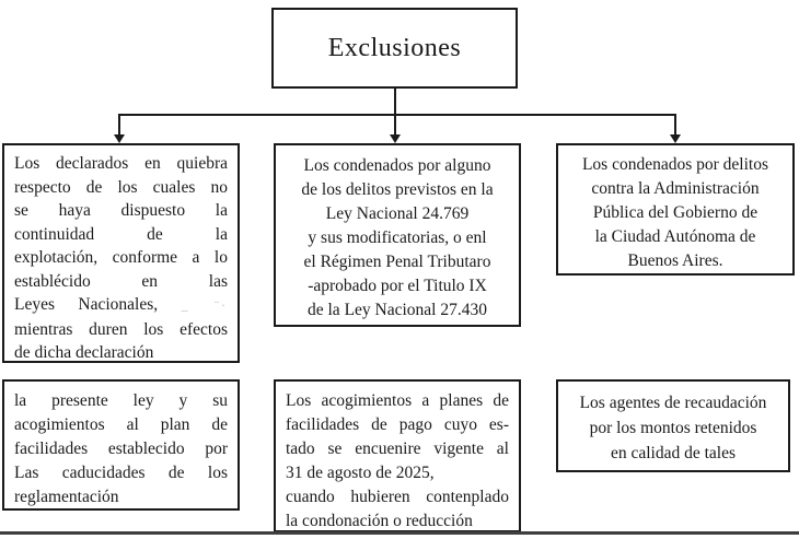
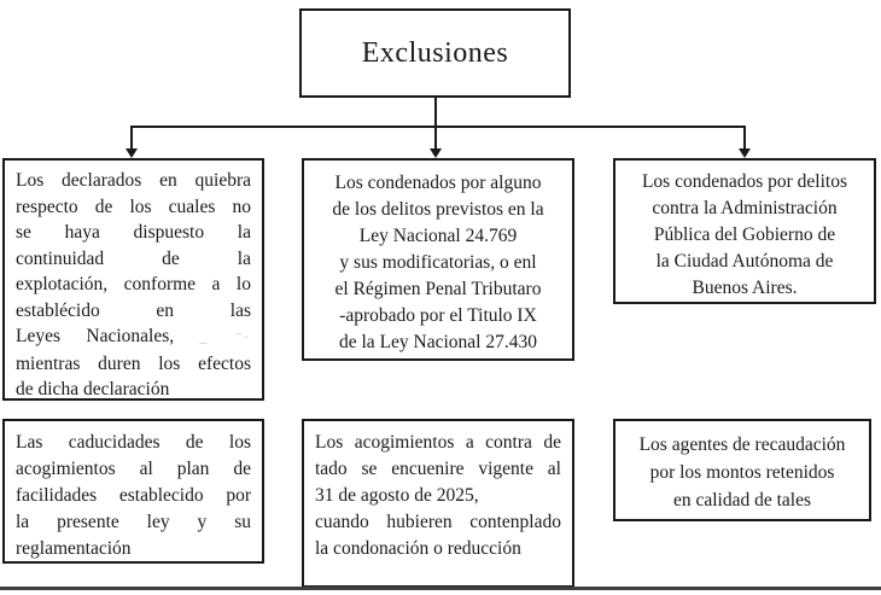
  Exclusiones
  Los declarados en quiebra
  respecto de los cuales no
  se haya dispuesto la
  continuidad de la
  explotación, conforme a lo
  establécido en las
  Leyes Nacionales, _ ¨·
  mientras duren los efectos
  de dicha declaración
  Los condenados por alguno
  de los delitos previstos en la
  Ley Nacional 24.769
  y sus modificatorias, o enl
  el Régimen Penal Tributaro
  -aprobado por el Titulo IX
  de la Ley Nacional 27.430
  Los condenados por delitos
  contra la Administración
  Pública del Gobierno de
  la Ciudad Autónoma de
  Buenos Aires.
- la presente ley y su
+ Las caducidades de los
  acogimientos al plan de
  facilidades establecido por
- Las caducidades de los
+ la presente ley y su
  reglamentación
- Los acogimientos a planes de
+ Los acogimientos a contra de
- facilidades de pago cuyo es-
  tado se encuenire vigente al
  31 de agosto de 2025,
  cuando hubieren contenplado
  la condonación o reducción
  Los agentes de recaudación
  por los montos retenidos
  en calidad de tales
